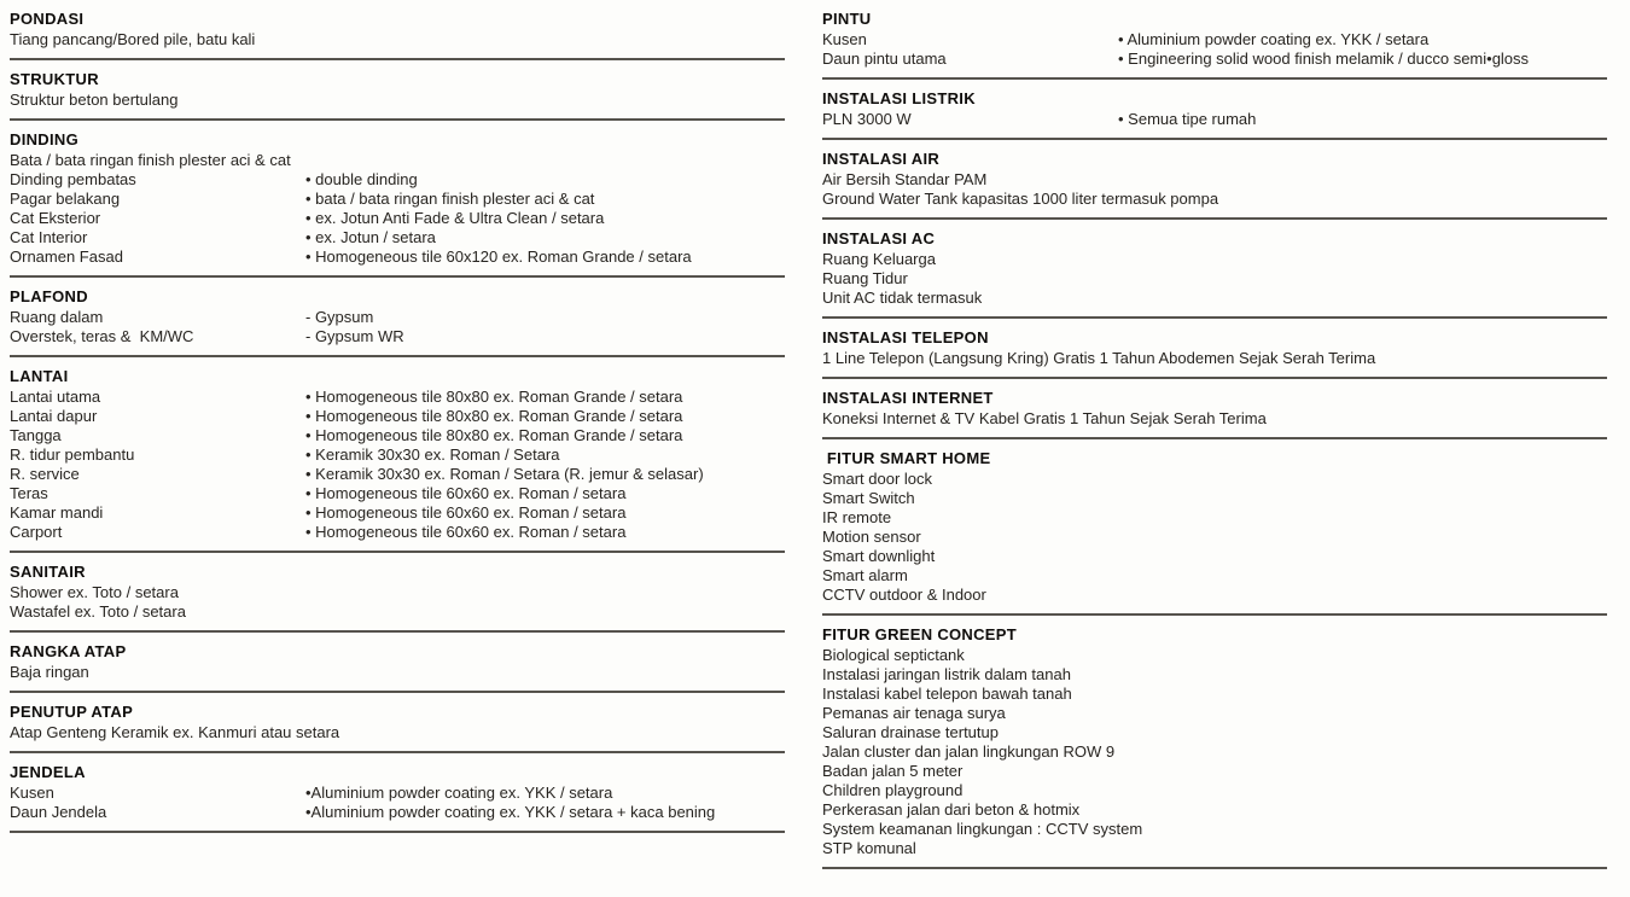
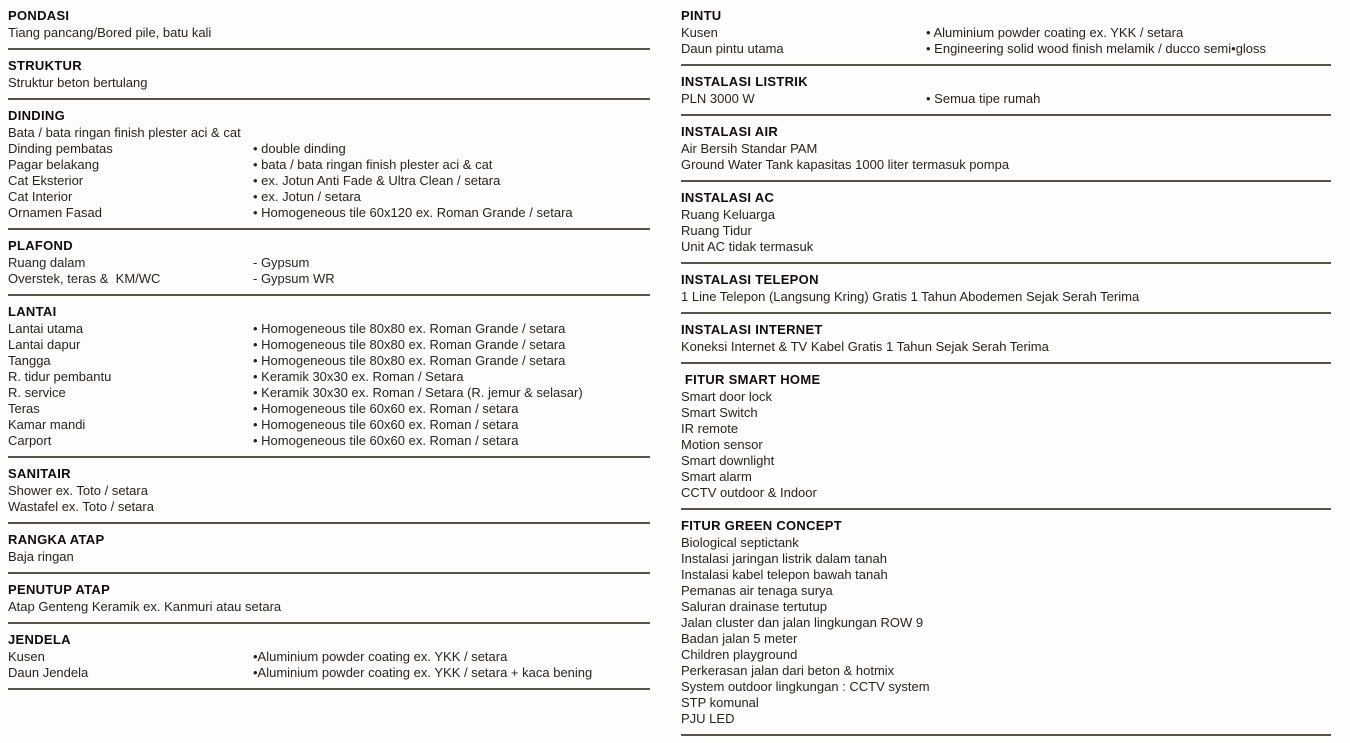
  PONDASI
  Tiang pancang/Bored pile, batu kali
  STRUKTUR
  Struktur beton bertulang
  DINDING
  Bata / bata ringan finish plester aci & cat
  Dinding pembatas
  • double dinding
  Pagar belakang
  • bata / bata ringan finish plester aci & cat
  Cat Eksterior
  • ex. Jotun Anti Fade & Ultra Clean / setara
  Cat Interior
  • ex. Jotun / setara
  Ornamen Fasad
  • Homogeneous tile 60x120 ex. Roman Grande / setara
  PLAFOND
  Ruang dalam
  - Gypsum
  Overstek, teras & KM/WC
  - Gypsum WR
  LANTAI
  Lantai utama
  • Homogeneous tile 80x80 ex. Roman Grande / setara
  Lantai dapur
  • Homogeneous tile 80x80 ex. Roman Grande / setara
  Tangga
  • Homogeneous tile 80x80 ex. Roman Grande / setara
  R. tidur pembantu
  • Keramik 30x30 ex. Roman / Setara
  R. service
  • Keramik 30x30 ex. Roman / Setara (R. jemur & selasar)
  Teras
  • Homogeneous tile 60x60 ex. Roman / setara
  Kamar mandi
  • Homogeneous tile 60x60 ex. Roman / setara
  Carport
  • Homogeneous tile 60x60 ex. Roman / setara
  SANITAIR
  Shower ex. Toto / setara
  Wastafel ex. Toto / setara
  RANGKA ATAP
  Baja ringan
  PENUTUP ATAP
  Atap Genteng Keramik ex. Kanmuri atau setara
  JENDELA
  Kusen
  •Aluminium powder coating ex. YKK / setara
  Daun Jendela
  •Aluminium powder coating ex. YKK / setara + kaca bening
  PINTU
  Kusen
  • Aluminium powder coating ex. YKK / setara
  Daun pintu utama
  • Engineering solid wood finish melamik / ducco semi•gloss
  INSTALASI LISTRIK
  PLN 3000 W
  • Semua tipe rumah
  INSTALASI AIR
  Air Bersih Standar PAM
  Ground Water Tank kapasitas 1000 liter termasuk pompa
  INSTALASI AC
  Ruang Keluarga
  Ruang Tidur
  Unit AC tidak termasuk
  INSTALASI TELEPON
  1 Line Telepon (Langsung Kring) Gratis 1 Tahun Abodemen Sejak Serah Terima
  INSTALASI INTERNET
  Koneksi Internet & TV Kabel Gratis 1 Tahun Sejak Serah Terima
  FITUR SMART HOME
  Smart door lock
  Smart Switch
  IR remote
  Motion sensor
  Smart downlight
  Smart alarm
  CCTV outdoor & Indoor
  FITUR GREEN CONCEPT
  Biological septictank
  Instalasi jaringan listrik dalam tanah
  Instalasi kabel telepon bawah tanah
  Pemanas air tenaga surya
  Saluran drainase tertutup
  Jalan cluster dan jalan lingkungan ROW 9
  Badan jalan 5 meter
  Children playground
  Perkerasan jalan dari beton & hotmix
- System keamanan lingkungan : CCTV system
+ System outdoor lingkungan : CCTV system
  STP komunal
+ PJU LED
